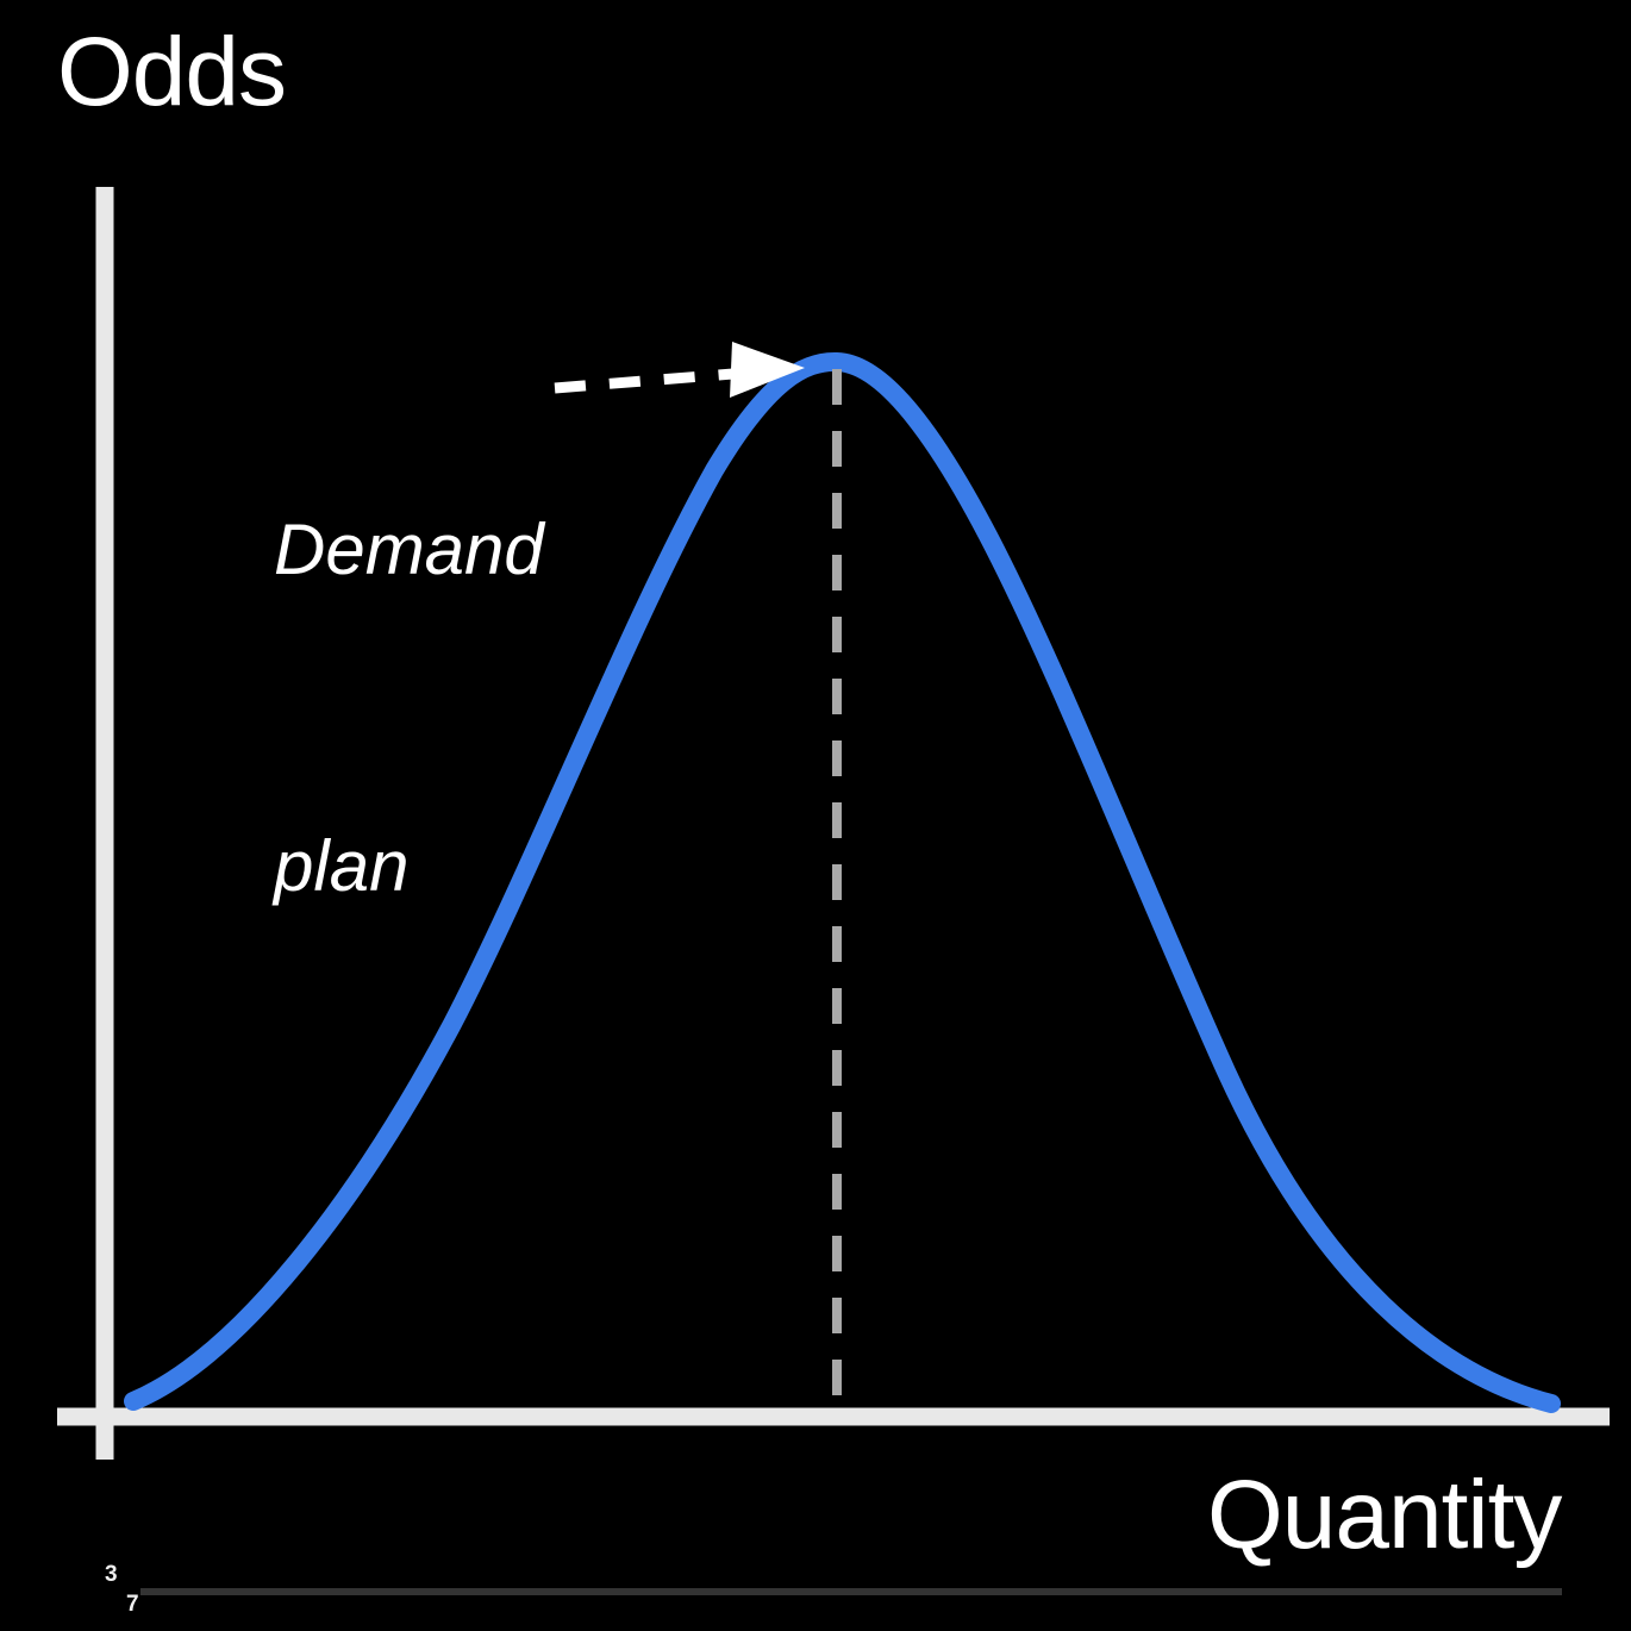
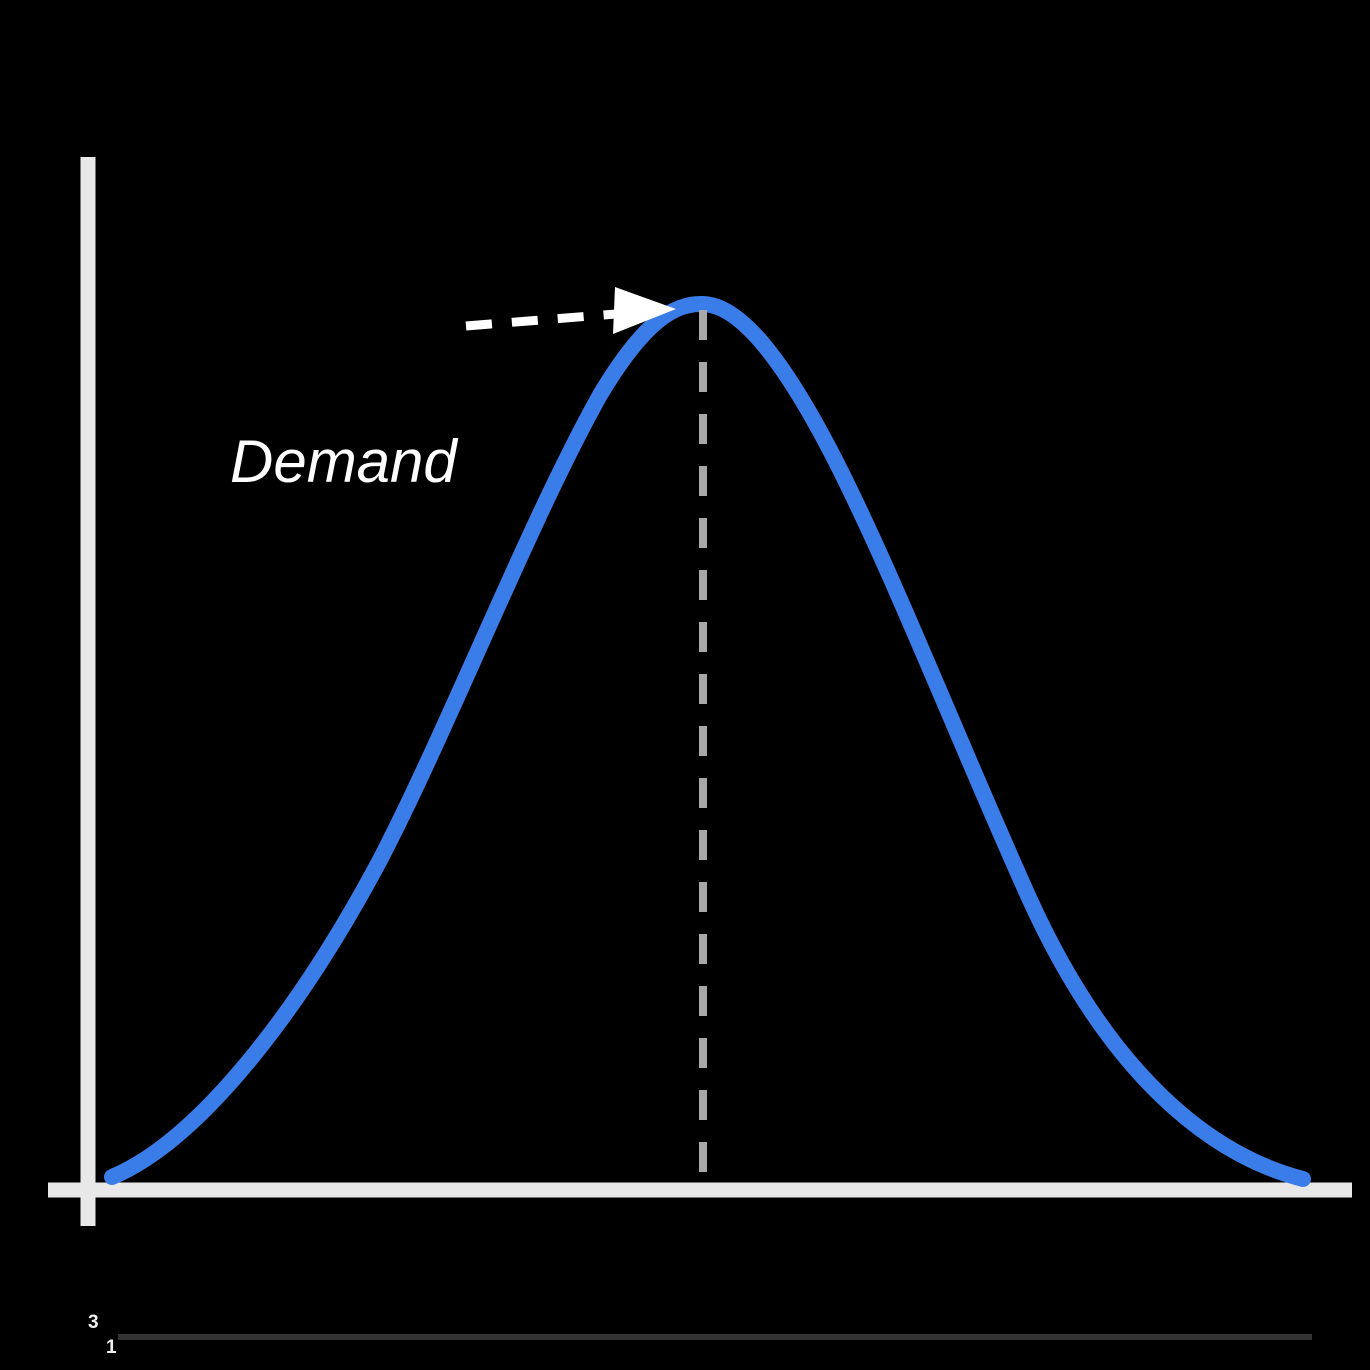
- Odds
- Quantity
  Demand
- plan
  3
- 7
+ 1
